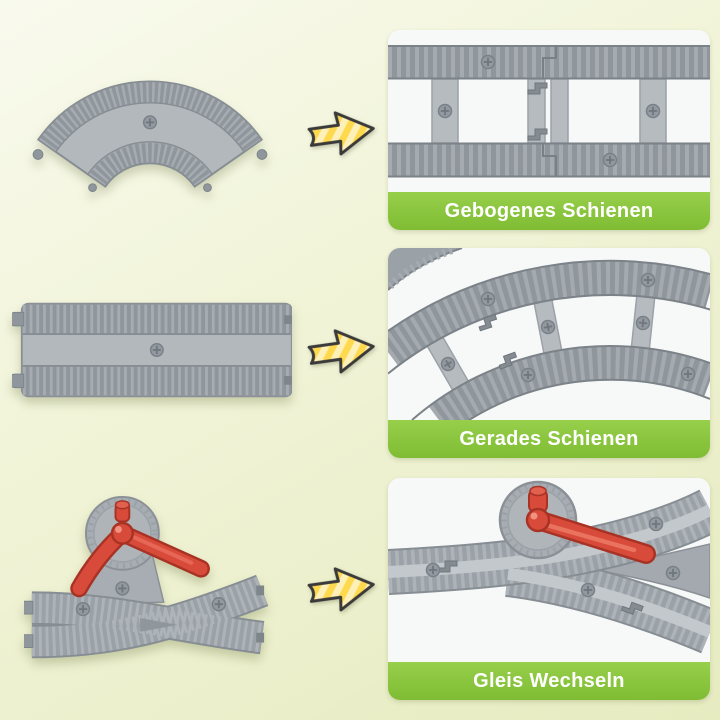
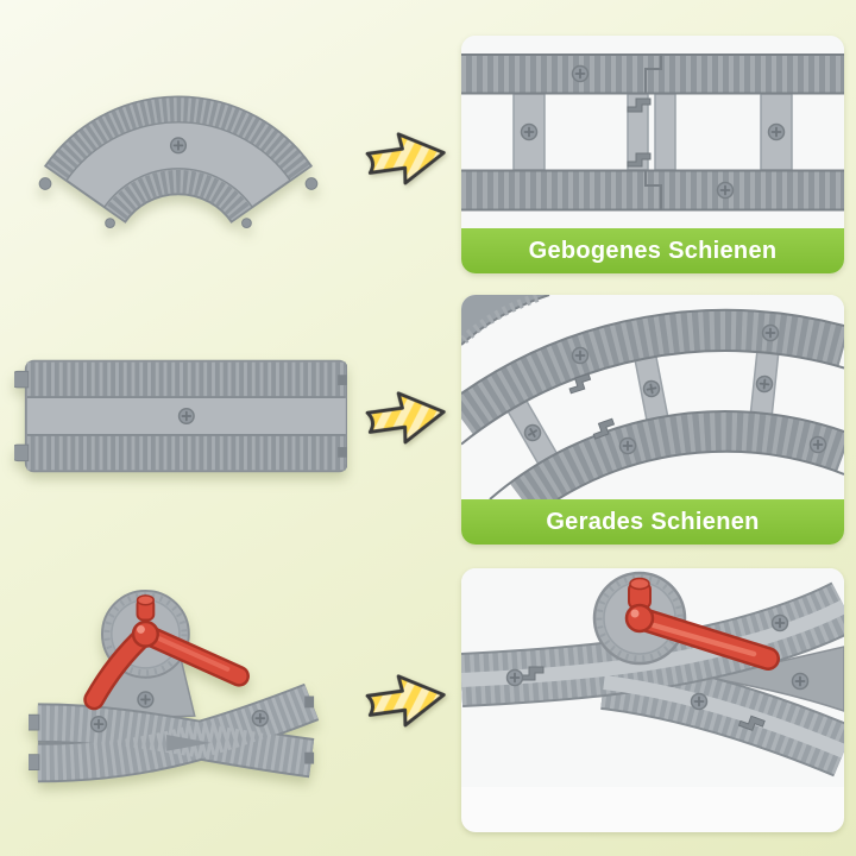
  Gebogenes Schienen
  Gerades Schienen
- Gleis Wechseln
